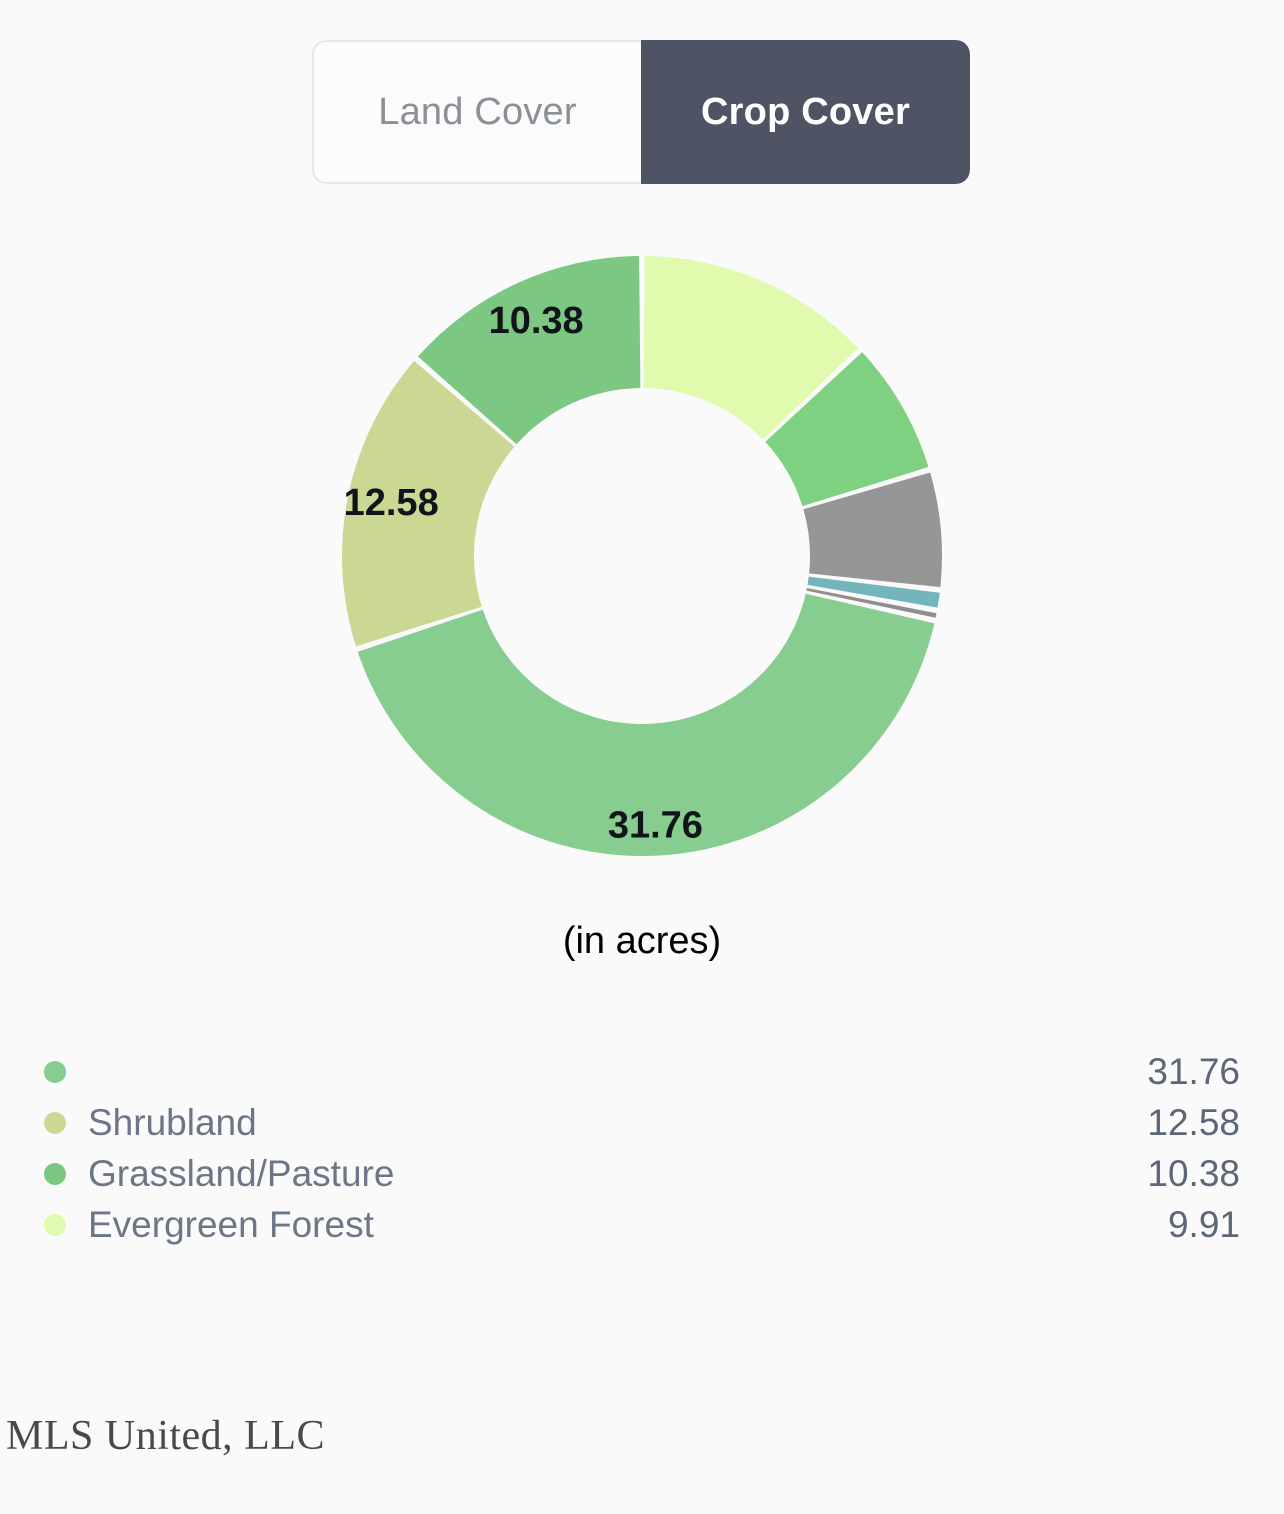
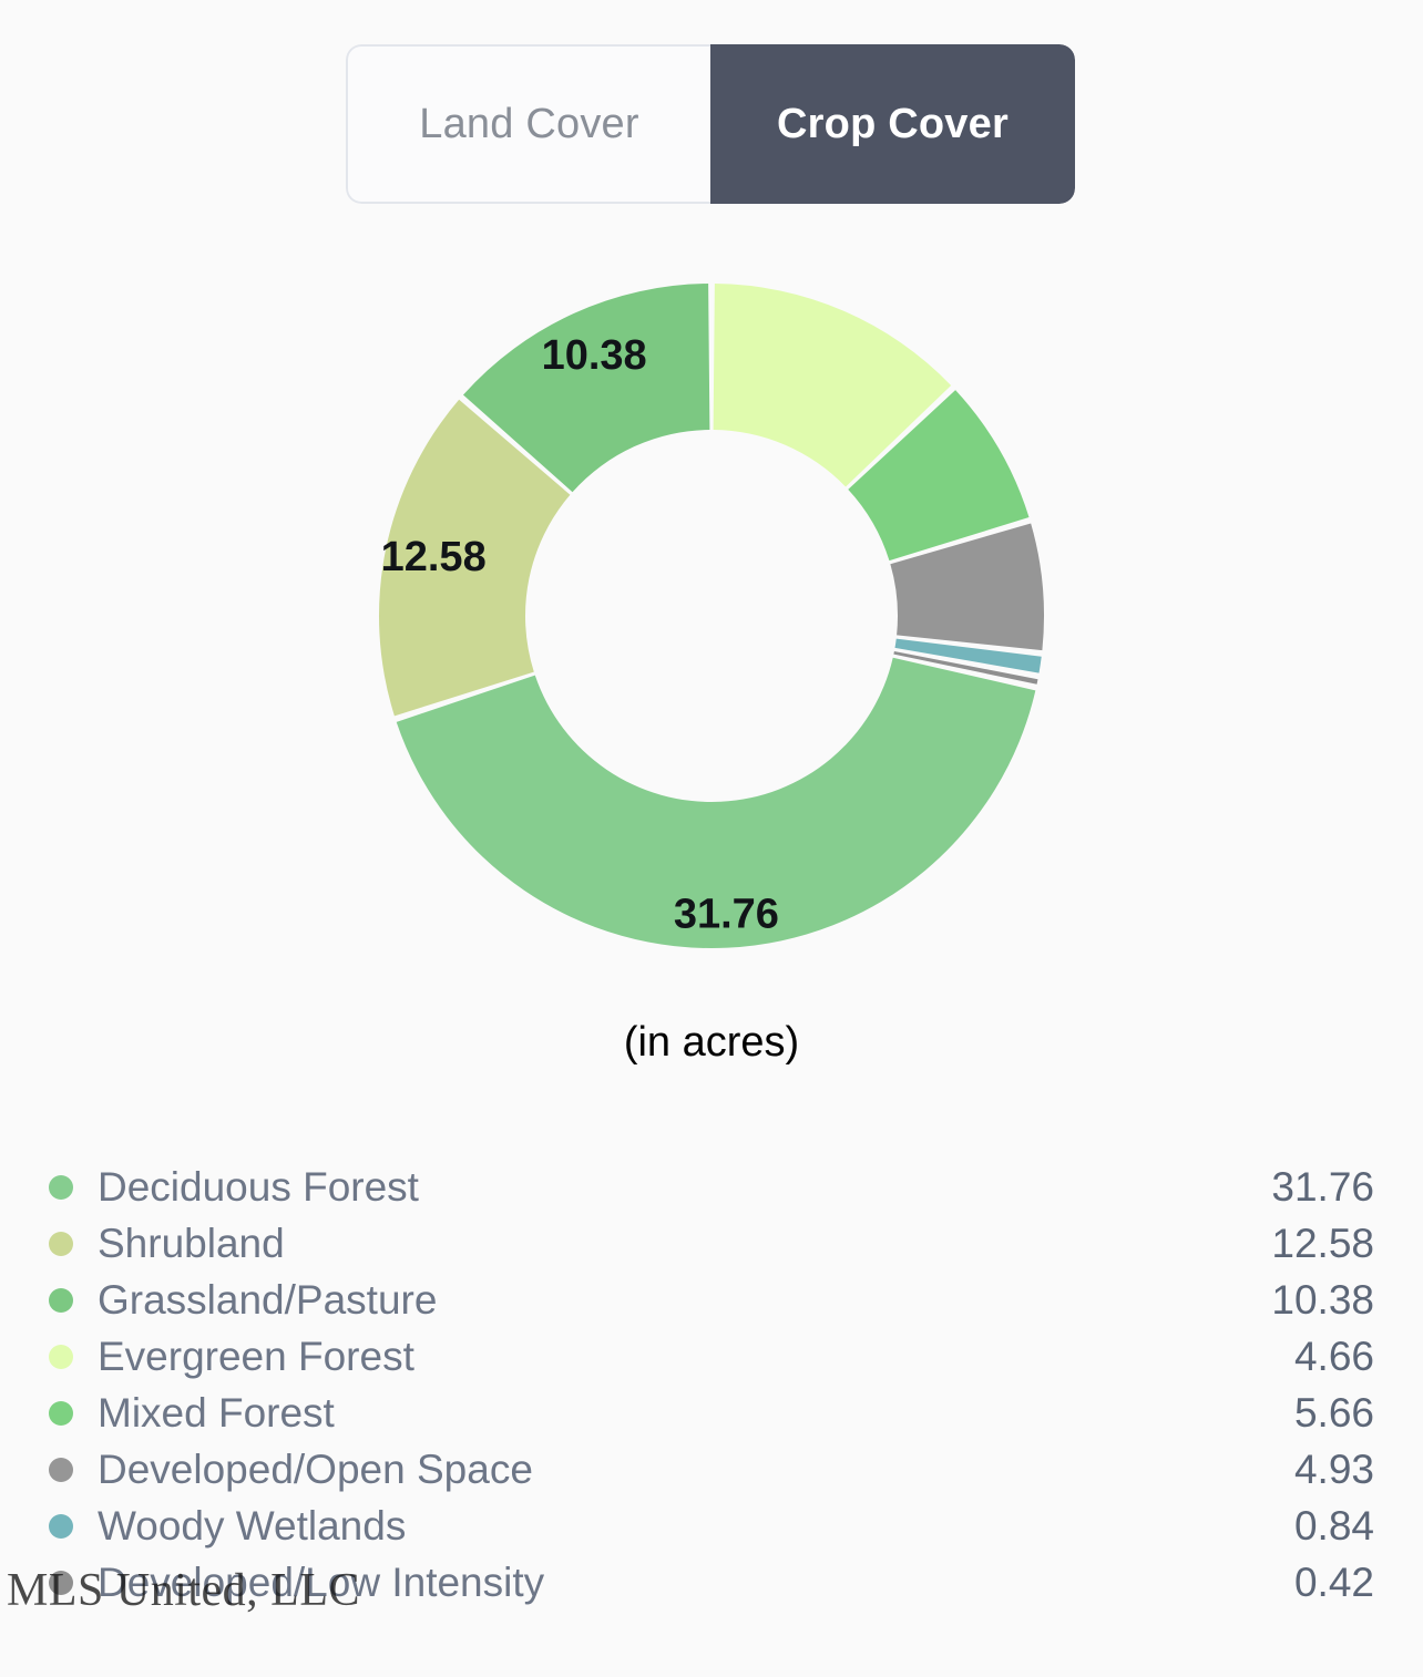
  Land Cover
  Crop Cover
  31.76
  12.58
  10.38
  (in acres)
+ Deciduous Forest
  31.76
  Shrubland
  12.58
  Grassland/Pasture
  10.38
  Evergreen Forest
- 9.91
+ 4.66
+ Mixed Forest
+ 5.66
+ Developed/Open Space
+ 4.93
+ Woody Wetlands
+ 0.84
+ Developed/Low Intensity
+ 0.42
  MLS United, LLC
